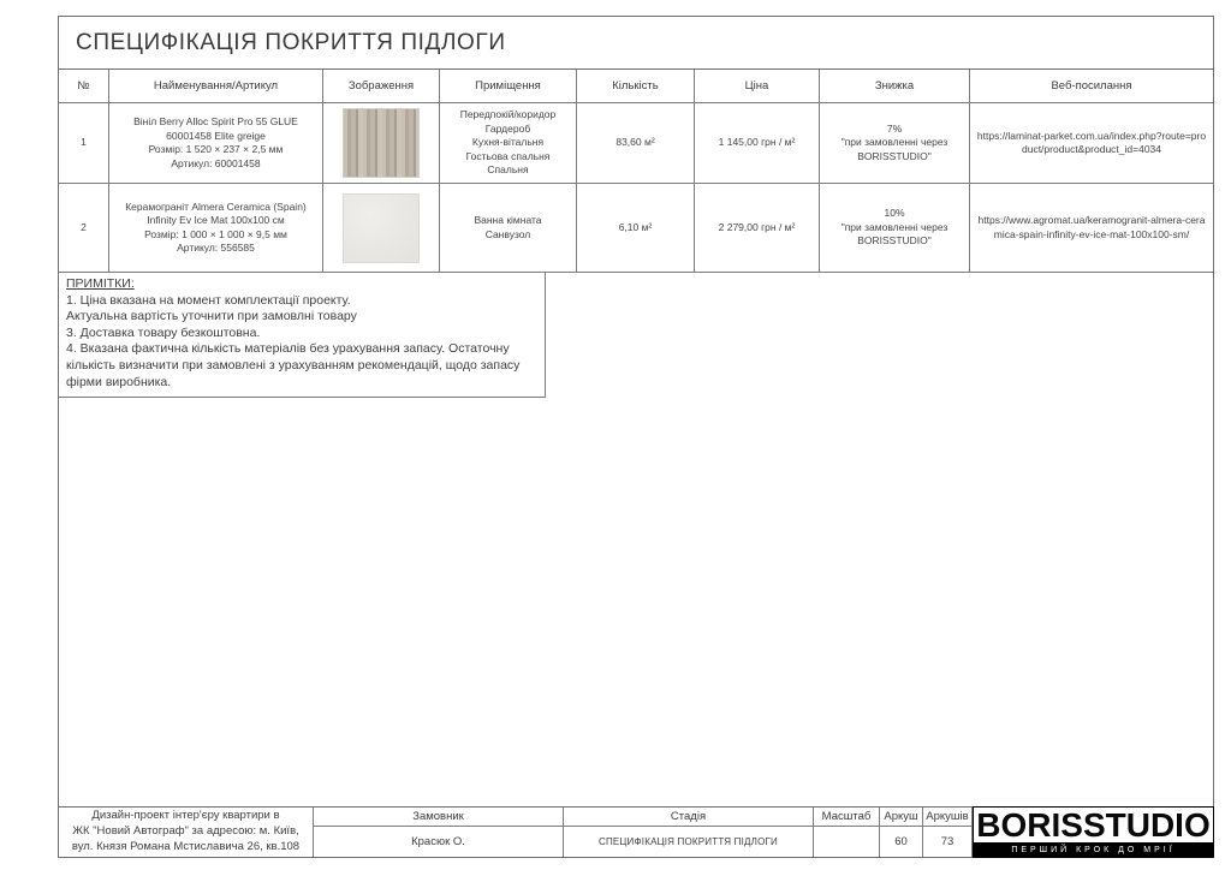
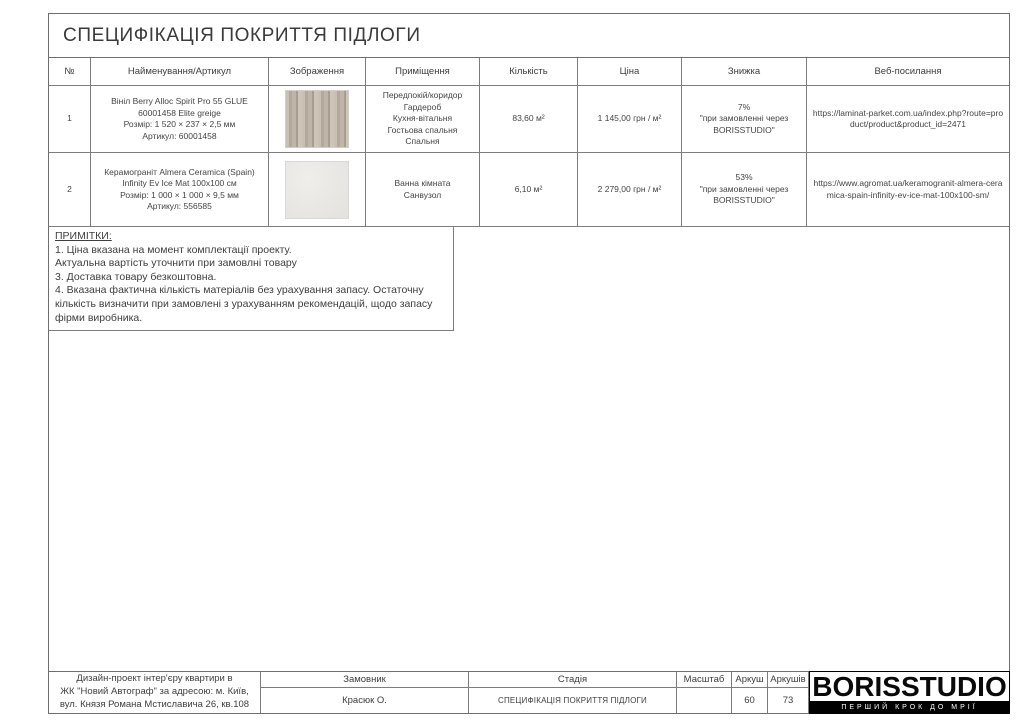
  СПЕЦИФІКАЦІЯ ПОКРИТТЯ ПІДЛОГИ
  №
  Найменування/Артикул
  Зображення
  Приміщення
  Кількість
  Ціна
  Знижка
  Веб-посилання
  1
  Вініл Berry Alloc Spirit Pro 55 GLUE 60001458 Elite greige
  Розмір: 1 520 × 237 × 2,5 мм
  Артикул: 60001458
  Передпокій/коридор
  Гардероб
  Кухня-вітальня
  Гостьова спальня
  Спальня
  83,60 м²
  1 145,00 грн / м²
  7%
  "при замовленні через
  BORISSTUDIO"
- https://laminat-parket.com.ua/index.php?route=product/product&product_id=4034
+ https://laminat-parket.com.ua/index.php?route=product/product&product_id=2471
  2
  Керамограніт Almera Ceramica (Spain) Infinity Ev Ice Mat 100x100 см
  Розмір: 1 000 × 1 000 × 9,5 мм
  Артикул: 556585
  Ванна кімната
  Санвузол
  6,10 м²
  2 279,00 грн / м²
- 10%
+ 53%
  "при замовленні через
  BORISSTUDIO"
  https://www.agromat.ua/keramogranit-almera-ceramica-spain-infinity-ev-ice-mat-100x100-sm/
  ПРИМІТКИ:
  1. Ціна вказана на момент комплектації проекту.
  Актуальна вартість уточнити при замовлні товару
  3. Доставка товару безкоштовна.
  4. Вказана фактична кількість матеріалів без урахування запасу. Остаточну кількість визначити при замовлені з урахуванням рекомендацій, щодо запасу фірми виробника.
  Дизайн-проект інтер'єру квартири в
  ЖК "Новий Автограф" за адресою: м. Київ,
  вул. Князя Романа Мстиславича 26, кв.108
  Замовник
  Красюк О.
  Стадія
  СПЕЦИФІКАЦІЯ ПОКРИТТЯ ПІДЛОГИ
  Масштаб
  Аркуш
  60
  Аркушів
  73
  BORISSTUDIO
